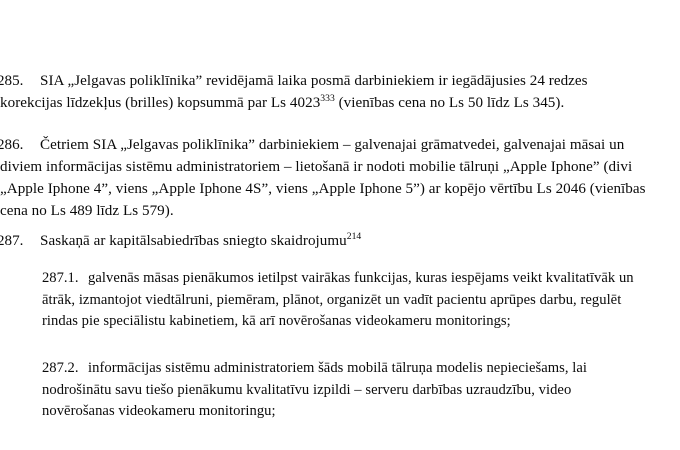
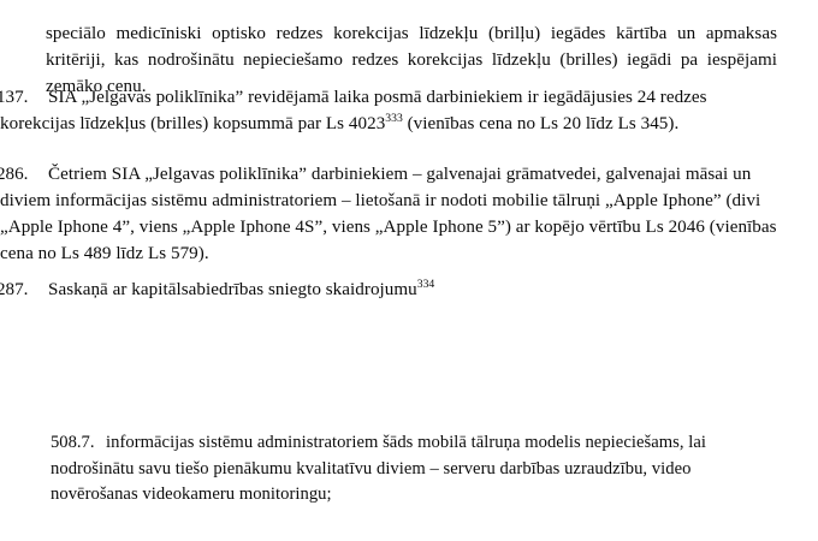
+ speciālo medicīniski optisko redzes korekcijas līdzekļu (brilļu) iegādes kārtība un apmaksas kritēriji, kas nodrošinātu nepieciešamo redzes korekcijas līdzekļu (brilles) iegādi pa iespējami zemāko cenu.
- 285.
+ 137.
- SIA „Jelgavas poliklīnika” revidējamā laika posmā darbiniekiem ir iegādājusies 24 redzes korekcijas līdzekļus (brilles) kopsummā par Ls 4023333 (vienības cena no Ls 50 līdz Ls 345).
+ SIA „Jelgavas poliklīnika” revidējamā laika posmā darbiniekiem ir iegādājusies 24 redzes korekcijas līdzekļus (brilles) kopsummā par Ls 4023333 (vienības cena no Ls 20 līdz Ls 345).
  286.
  Četriem SIA „Jelgavas poliklīnika” darbiniekiem – galvenajai grāmatvedei, galvenajai māsai un diviem informācijas sistēmu administratoriem – lietošanā ir nodoti mobilie tālruņi „Apple Iphone” (divi „Apple Iphone 4”, viens „Apple Iphone 4S”, viens „Apple Iphone 5”) ar kopējo vērtību Ls 2046 (vienības cena no Ls 489 līdz Ls 579).
  287.
- Saskaņā ar kapitālsabiedrības sniegto skaidrojumu214
+ Saskaņā ar kapitālsabiedrības sniegto skaidrojumu334
- 287.1.
- galvenās māsas pienākumos ietilpst vairākas funkcijas, kuras iespējams veikt kvalitatīvāk un ātrāk, izmantojot viedtālruni, piemēram, plānot, organizēt un vadīt pacientu aprūpes darbu, regulēt rindas pie speciālistu kabinetiem, kā arī novērošanas videokameru monitorings;
- 287.2.
+ 508.7.
- informācijas sistēmu administratoriem šāds mobilā tālruņa modelis nepieciešams, lai nodrošinātu savu tiešo pienākumu kvalitatīvu izpildi – serveru darbības uzraudzību, video novērošanas videokameru monitoringu;
+ informācijas sistēmu administratoriem šāds mobilā tālruņa modelis nepieciešams, lai nodrošinātu savu tiešo pienākumu kvalitatīvu diviem – serveru darbības uzraudzību, video novērošanas videokameru monitoringu;
